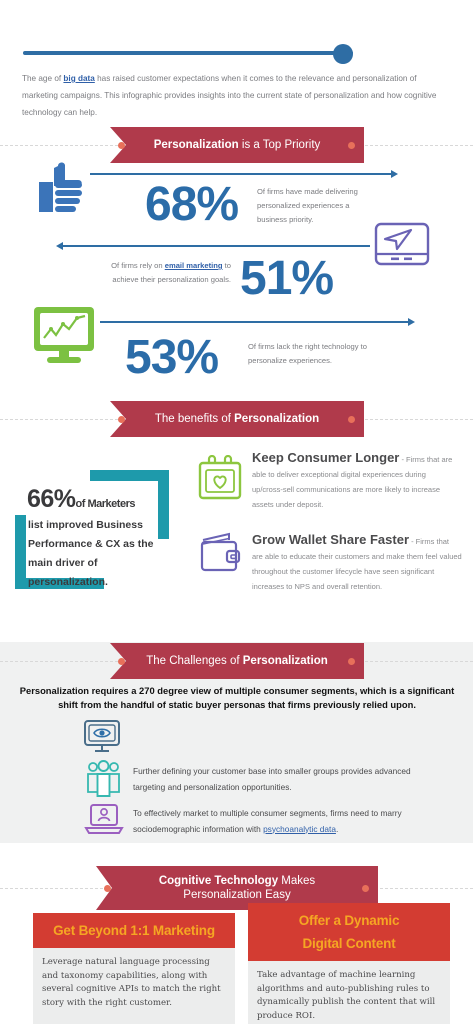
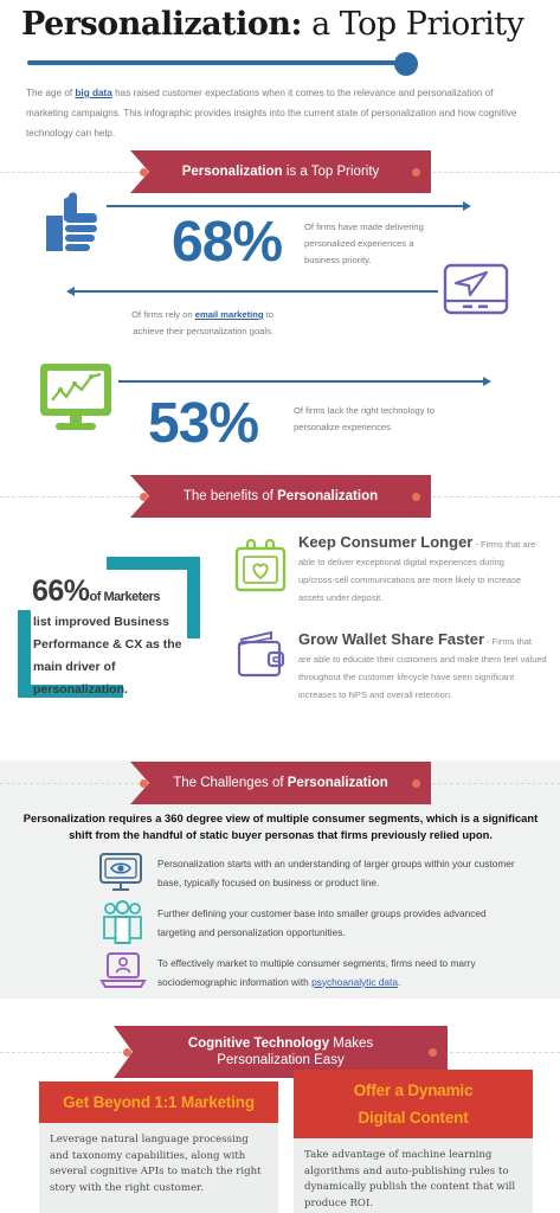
+ Personalization: a Top Priority
  The age of big data has raised customer expectations when it comes to the relevance and personalization of marketing campaigns. This infographic provides insights into the current state of personalization and how cognitive technology can help.
  Personalization is a Top Priority
  68%
  Of firms have made delivering personalized experiences a business priority.
- 51%
  Of firms rely on email marketing to achieve their personalization goals.
  53%
  Of firms lack the right technology to personalize experiences.
  The benefits of Personalization
  66%of Marketers
  list improved Business Performance & CX as the main driver of personalization.
  Keep Consumer Longer - Firms that are
  able to deliver exceptional digital experiences during up/cross-sell communications are more likely to increase assets under deposit.
  Grow Wallet Share Faster - Firms that
  are able to educate their customers and make them feel valued throughout the customer lifecycle have seen significant increases to NPS and overall retention.
  The Challenges of Personalization
- Personalization requires a 270 degree view of multiple consumer segments, which is a significant shift from the handful of static buyer personas that firms previously relied upon.
+ Personalization requires a 360 degree view of multiple consumer segments, which is a significant shift from the handful of static buyer personas that firms previously relied upon.
+ Personalization starts with an understanding of larger groups within your customer base, typically focused on business or product line.
  Further defining your customer base into smaller groups provides advanced targeting and personalization opportunities.
  To effectively market to multiple consumer segments, firms need to marry sociodemographic information with psychoanalytic data.
  Cognitive Technology Makes
  Personalization Easy
  Get Beyond 1:1 Marketing
  Leverage natural language processing and taxonomy capabilities, along with several cognitive APIs to match the right story with the right customer.
  Offer a Dynamic
  Digital Content
  Take advantage of machine learning algorithms and auto-publishing rules to dynamically publish the content that will produce ROI.
